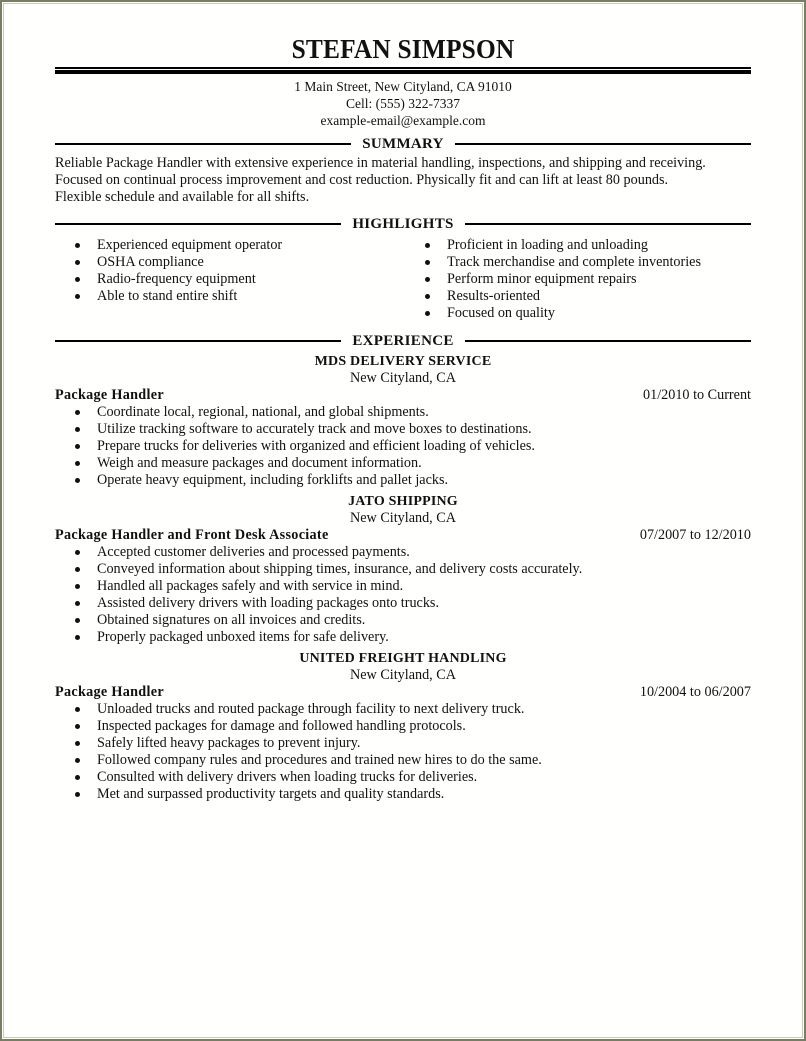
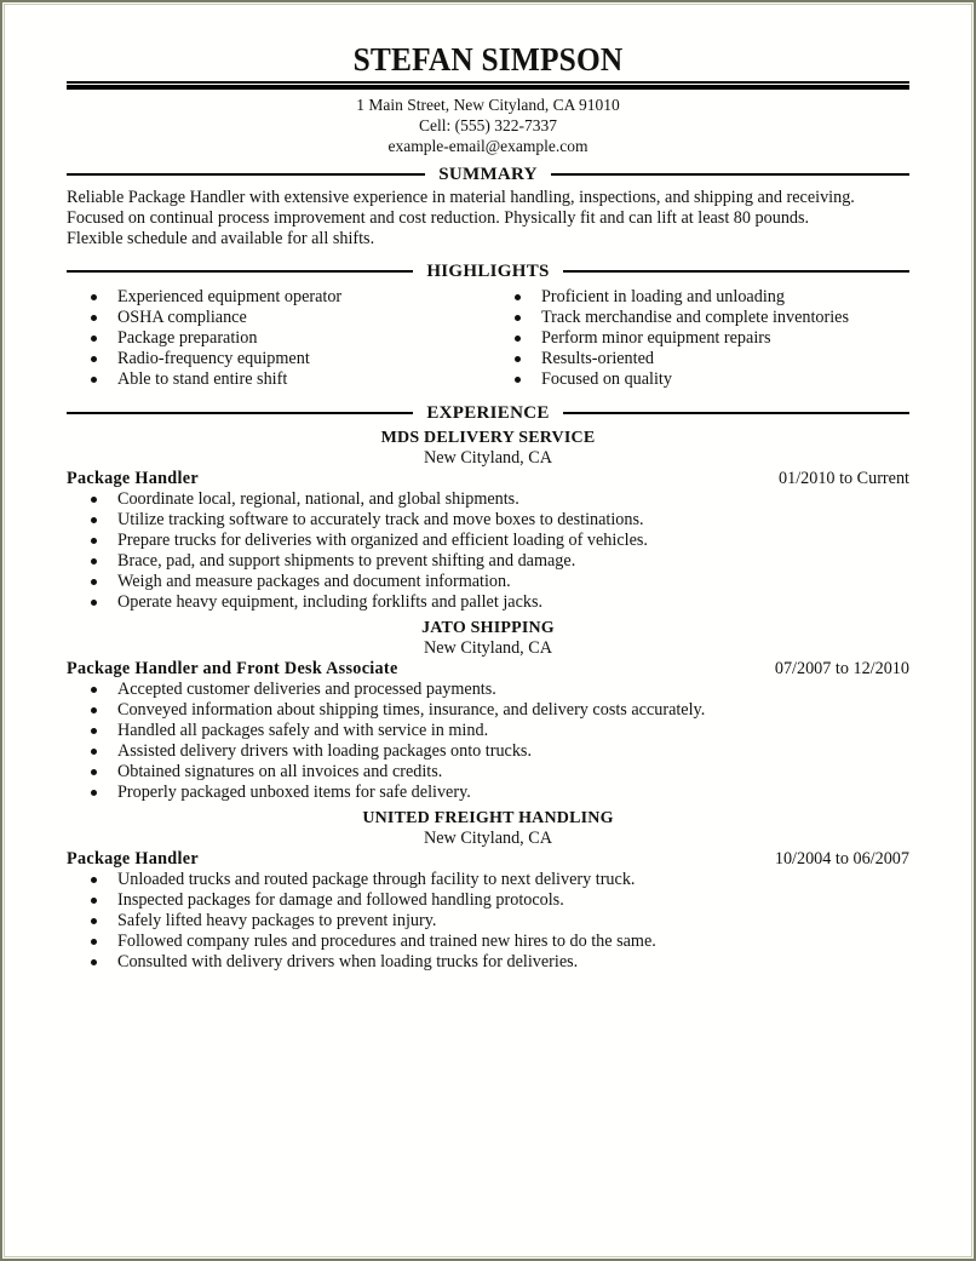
  STEFAN SIMPSON
  1 Main Street, New Cityland, CA 91010
  Cell: (555) 322-7337
  example-email@example.com
  SUMMARY
  Reliable Package Handler with extensive experience in material handling, inspections, and shipping and receiving.
  Focused on continual process improvement and cost reduction. Physically fit and can lift at least 80 pounds.
  Flexible schedule and available for all shifts.
  HIGHLIGHTS
  Experienced equipment operator
  OSHA compliance
+ Package preparation
  Radio-frequency equipment
  Able to stand entire shift
  Proficient in loading and unloading
  Track merchandise and complete inventories
  Perform minor equipment repairs
  Results-oriented
  Focused on quality
  EXPERIENCE
  MDS DELIVERY SERVICE
  New Cityland, CA
  Package Handler
  01/2010 to Current
  Coordinate local, regional, national, and global shipments.
  Utilize tracking software to accurately track and move boxes to destinations.
  Prepare trucks for deliveries with organized and efficient loading of vehicles.
+ Brace, pad, and support shipments to prevent shifting and damage.
  Weigh and measure packages and document information.
  Operate heavy equipment, including forklifts and pallet jacks.
  JATO SHIPPING
  New Cityland, CA
  Package Handler and Front Desk Associate
  07/2007 to 12/2010
  Accepted customer deliveries and processed payments.
  Conveyed information about shipping times, insurance, and delivery costs accurately.
  Handled all packages safely and with service in mind.
  Assisted delivery drivers with loading packages onto trucks.
  Obtained signatures on all invoices and credits.
  Properly packaged unboxed items for safe delivery.
  UNITED FREIGHT HANDLING
  New Cityland, CA
  Package Handler
  10/2004 to 06/2007
  Unloaded trucks and routed package through facility to next delivery truck.
  Inspected packages for damage and followed handling protocols.
  Safely lifted heavy packages to prevent injury.
  Followed company rules and procedures and trained new hires to do the same.
  Consulted with delivery drivers when loading trucks for deliveries.
- Met and surpassed productivity targets and quality standards.
